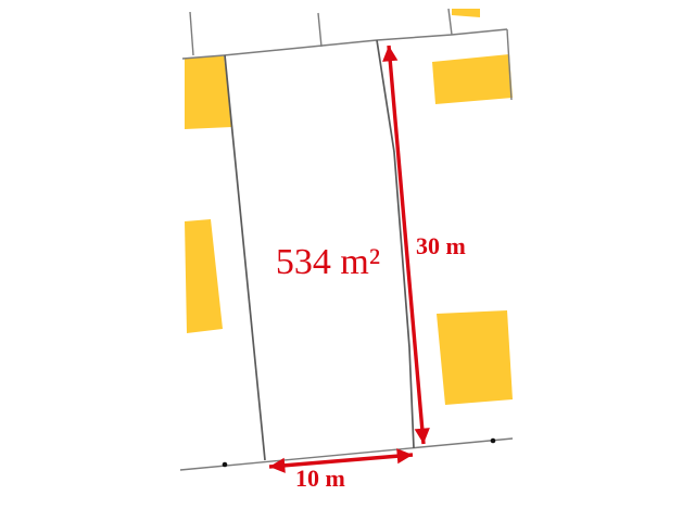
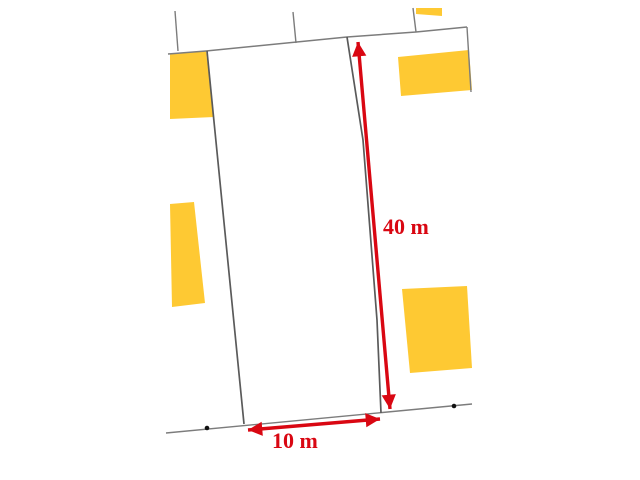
- 534 m²
- 30 m
+ 40 m
  10 m
